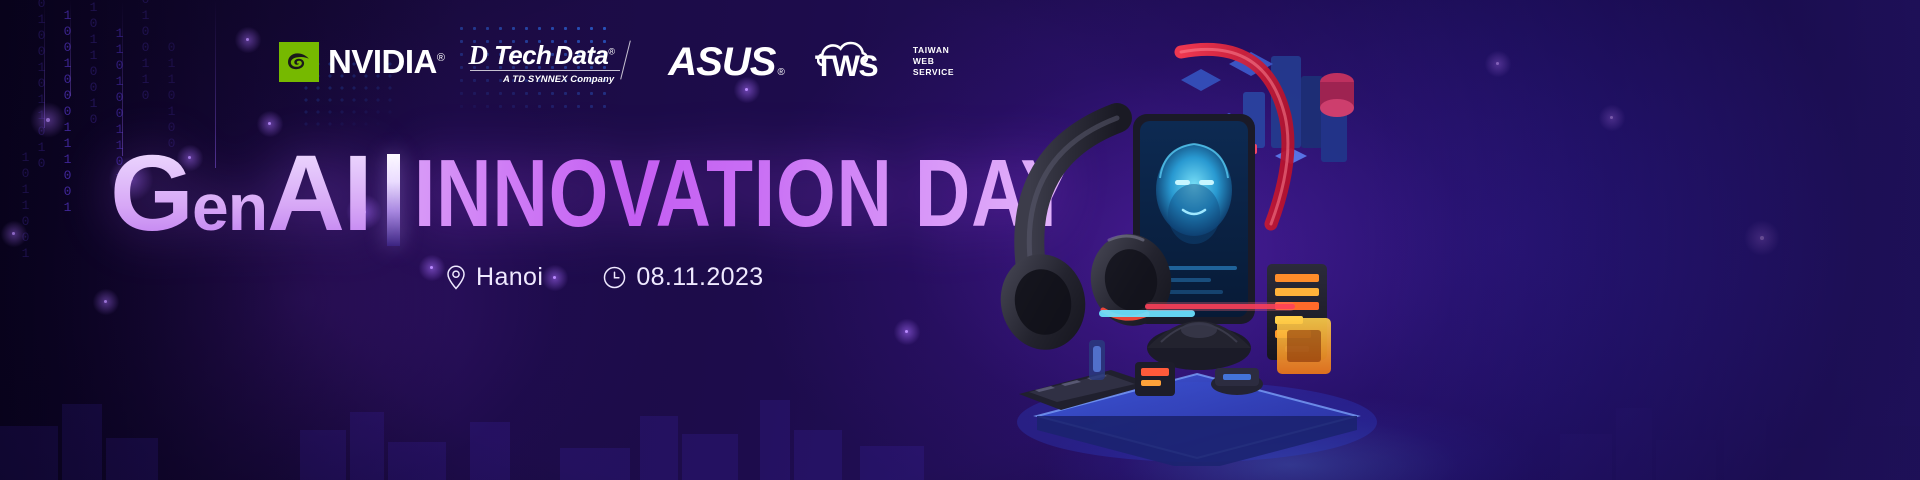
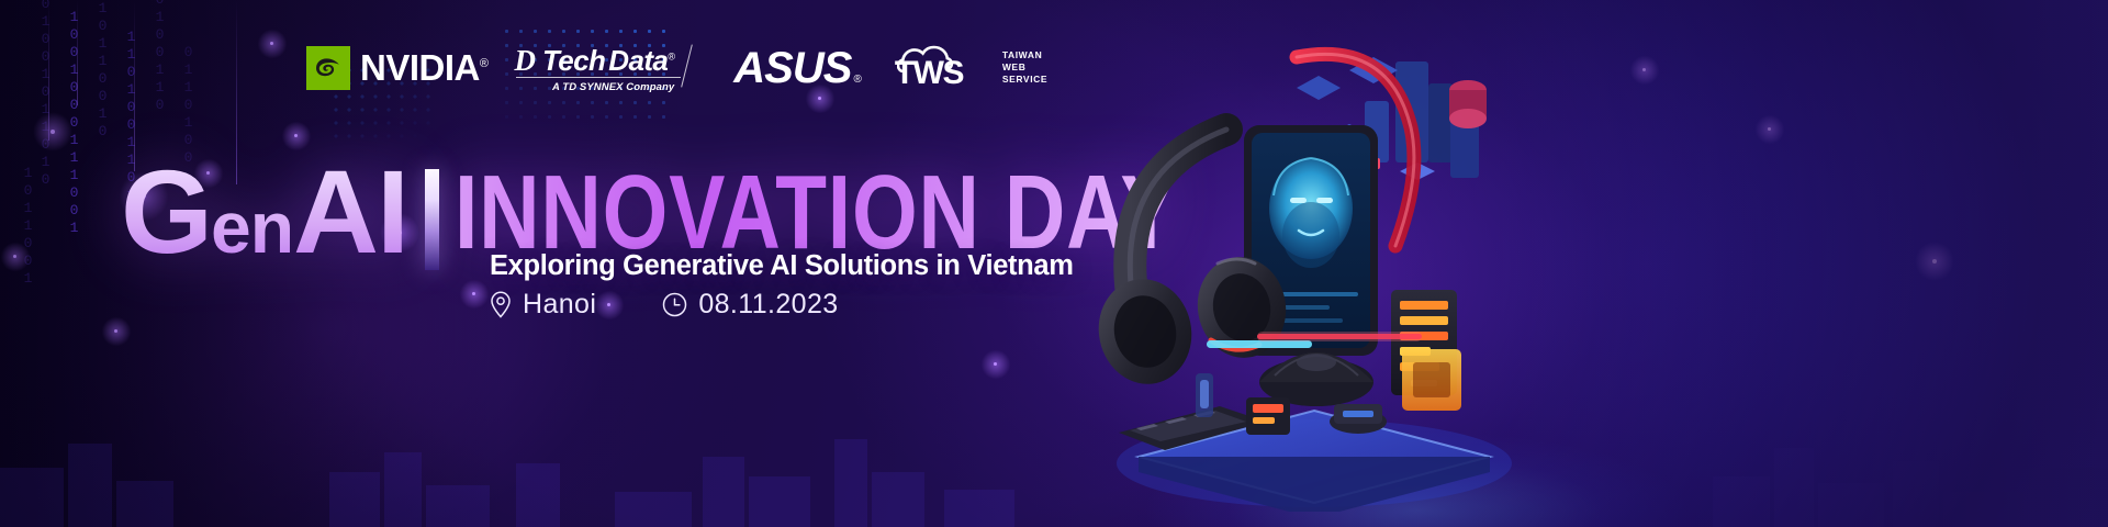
  NVIDIA®
  D
  TechData®
  A TD SYNNEX Company
  ASUS
  ®
  TWS
  TAIWAN
  WEB
  SERVICE
  GenAI
  INNOVATION DA
+ Exploring Generative AI Solutions in Vietnam
  Hanoi
  08.11.2023
